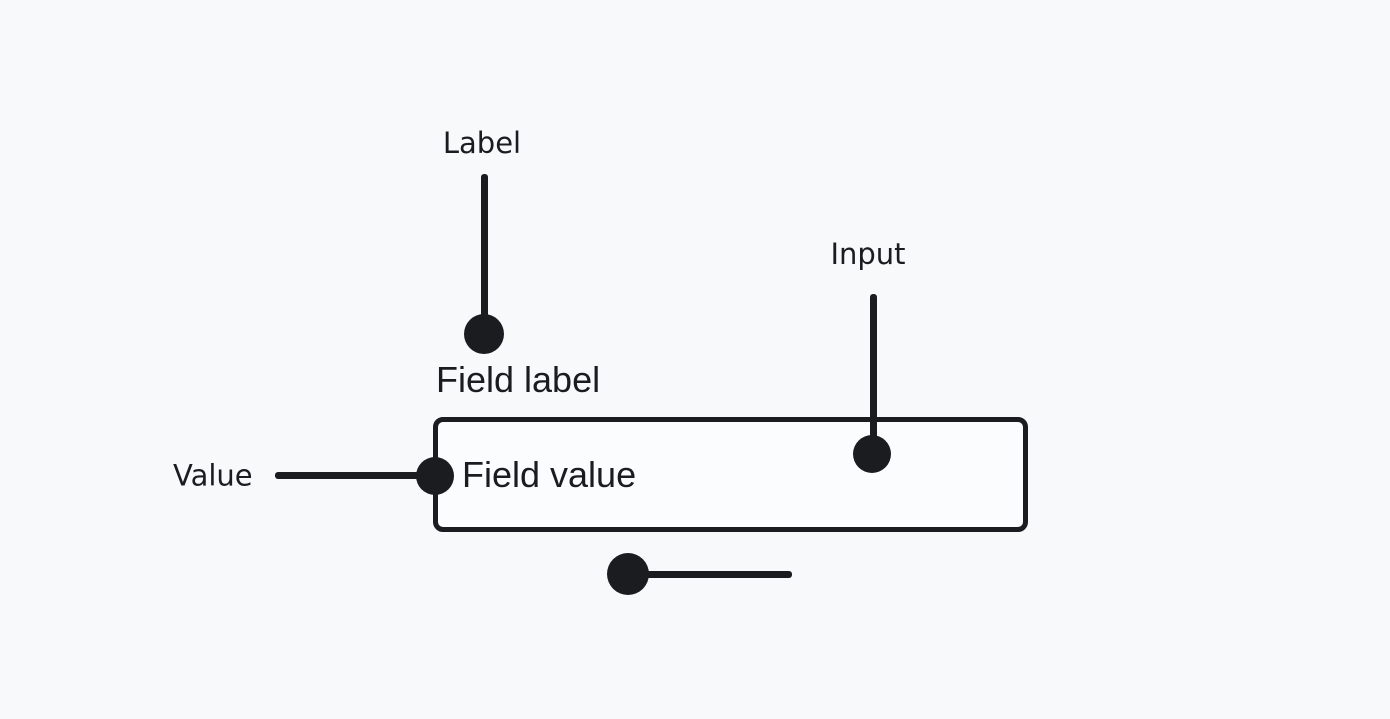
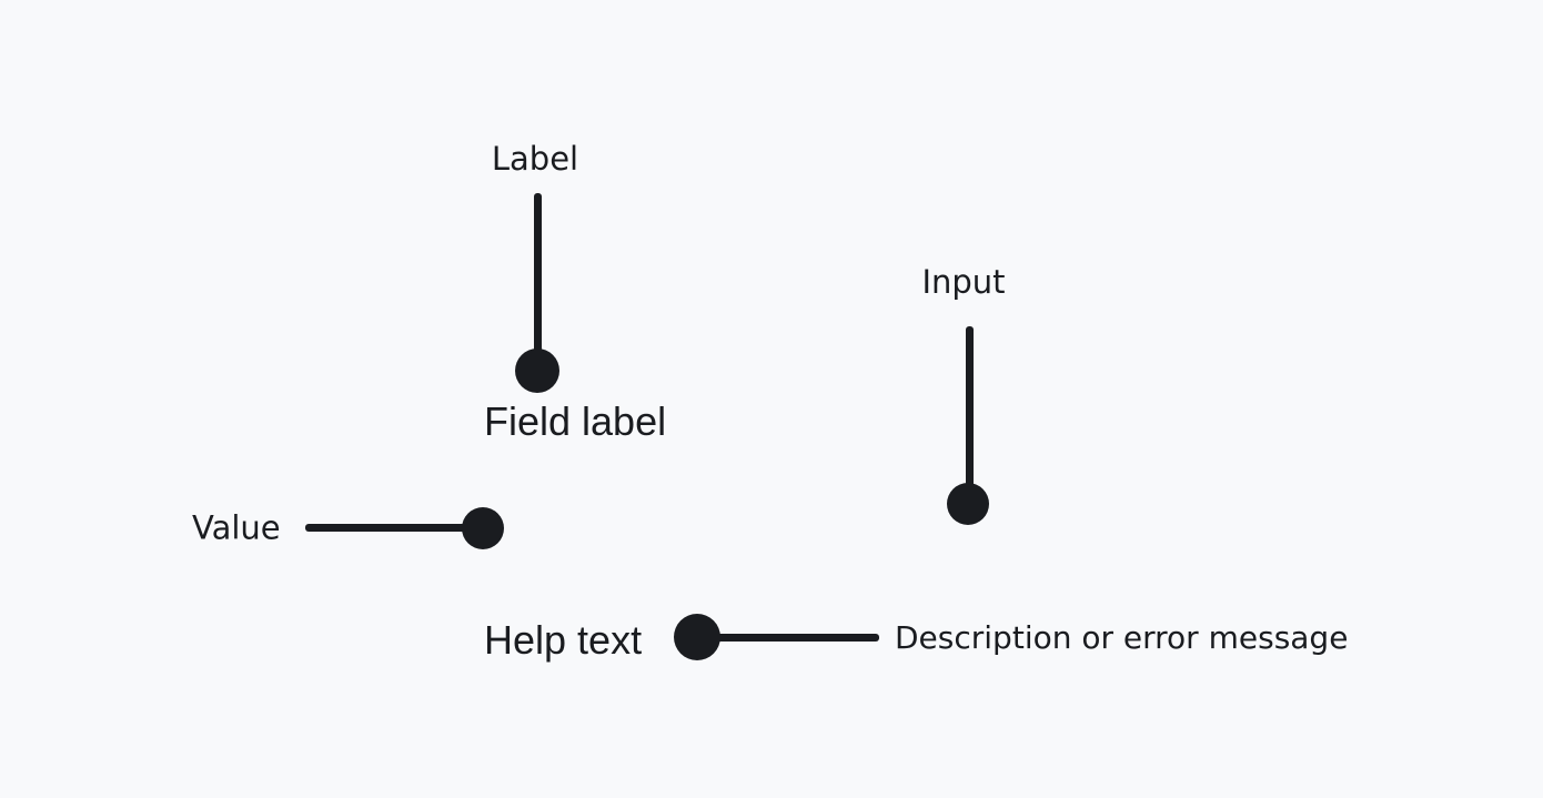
  Label
  Field label
- Field value
  Input
  Value
+ Help text
+ Description or error message
